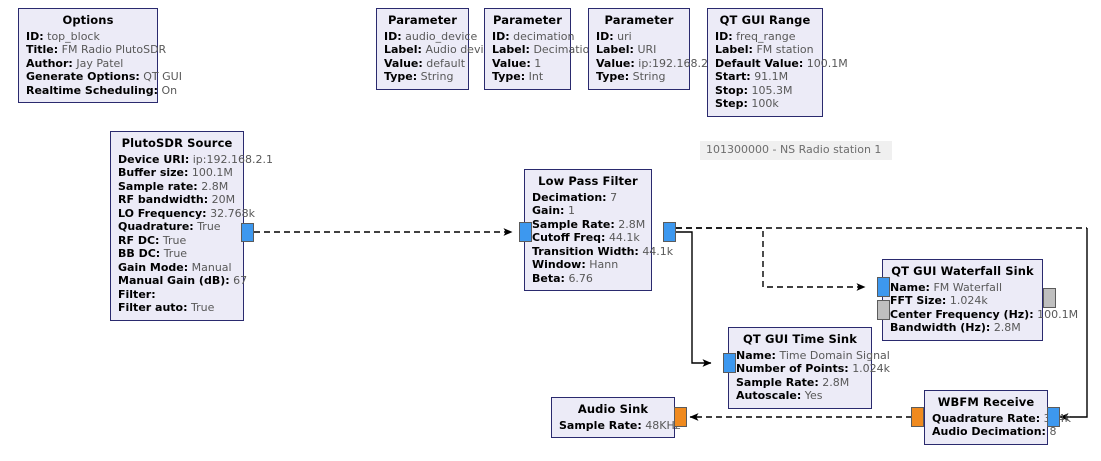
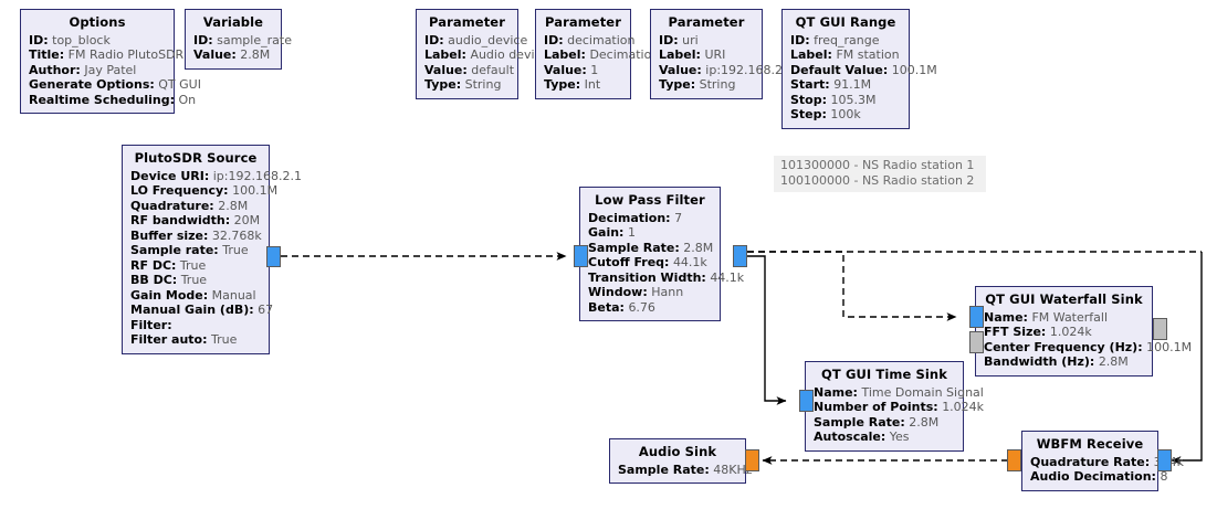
  Options
  ID: top_block
  Title: FM Radio PlutoSDR
  Author: Jay Patel
  Generate Options: QT GUI
  Realtime Scheduling: On
+ Variable
+ ID: sample_rate
+ Value: 2.8M
  Parameter
  ID: audio_device
  Label: Audio devi
  Value: default
  Type: String
  Parameter
  ID: decimation
  Label: Decimatio
  Value: 1
  Type: Int
  Parameter
  ID: uri
  Label: URI
  Value: ip:192.168.2
  Type: String
  QT GUI Range
  ID: freq_range
  Label: FM station
  Default Value: 100.1M
  Start: 91.1M
  Stop: 105.3M
  Step: 100k
  101300000 - NS Radio station 1
+ 100100000 - NS Radio station 2
  PlutoSDR Source
  Device URI: ip:192.168.2.1
- Buffer size: 100.1M
+ LO Frequency: 100.1M
- Sample rate: 2.8M
+ Quadrature: 2.8M
  RF bandwidth: 20M
- LO Frequency: 32.768k
+ Buffer size: 32.768k
- Quadrature: True
+ Sample rate: True
  RF DC: True
  BB DC: True
  Gain Mode: Manual
  Manual Gain (dB): 67
  Filter:
  Filter auto: True
  Low Pass Filter
  Decimation: 7
  Gain: 1
  Sample Rate: 2.8M
  Cutoff Freq: 44.1k
  Transition Width: 44.1k
  Window: Hann
  Beta: 6.76
  QT GUI Waterfall Sink
  Name: FM Waterfall
  FFT Size: 1.024k
  Center Frequency (Hz): 100.1M
  Bandwidth (Hz): 2.8M
  QT GUI Time Sink
  Name: Time Domain Signal
  Number of Points: 1.024k
  Sample Rate: 2.8M
  Autoscale: Yes
  Audio Sink
  Sample Rate: 48KH
  WBFM Receive
  Quadrature Rate: 4k
  Audio Decimation: 8
